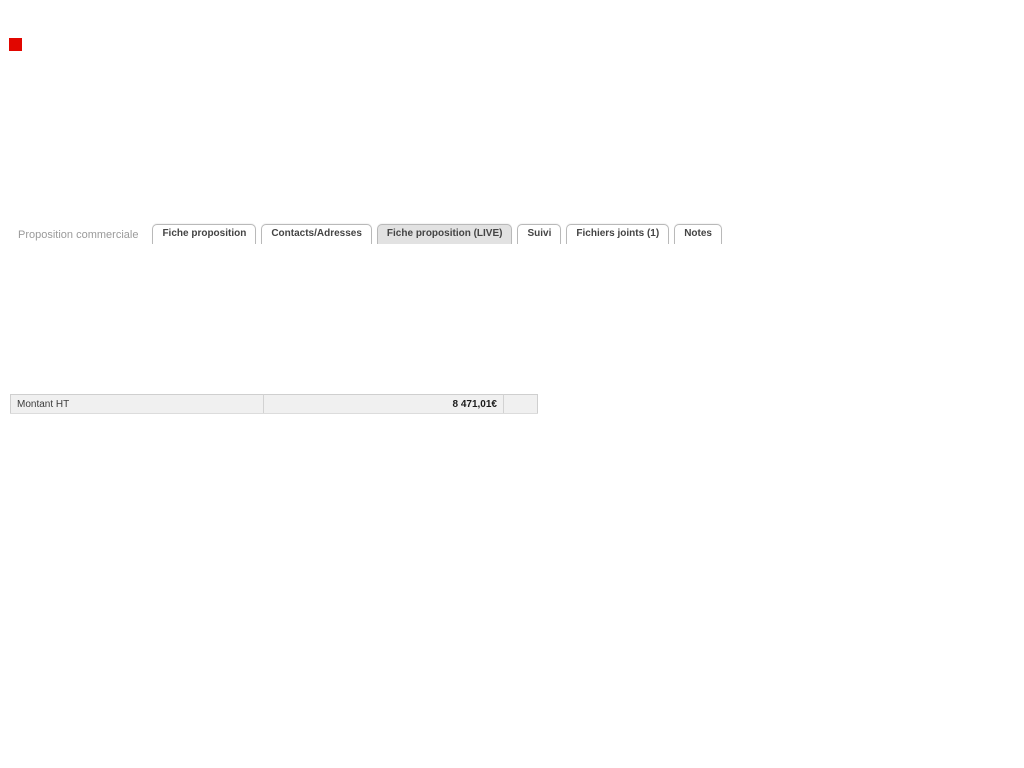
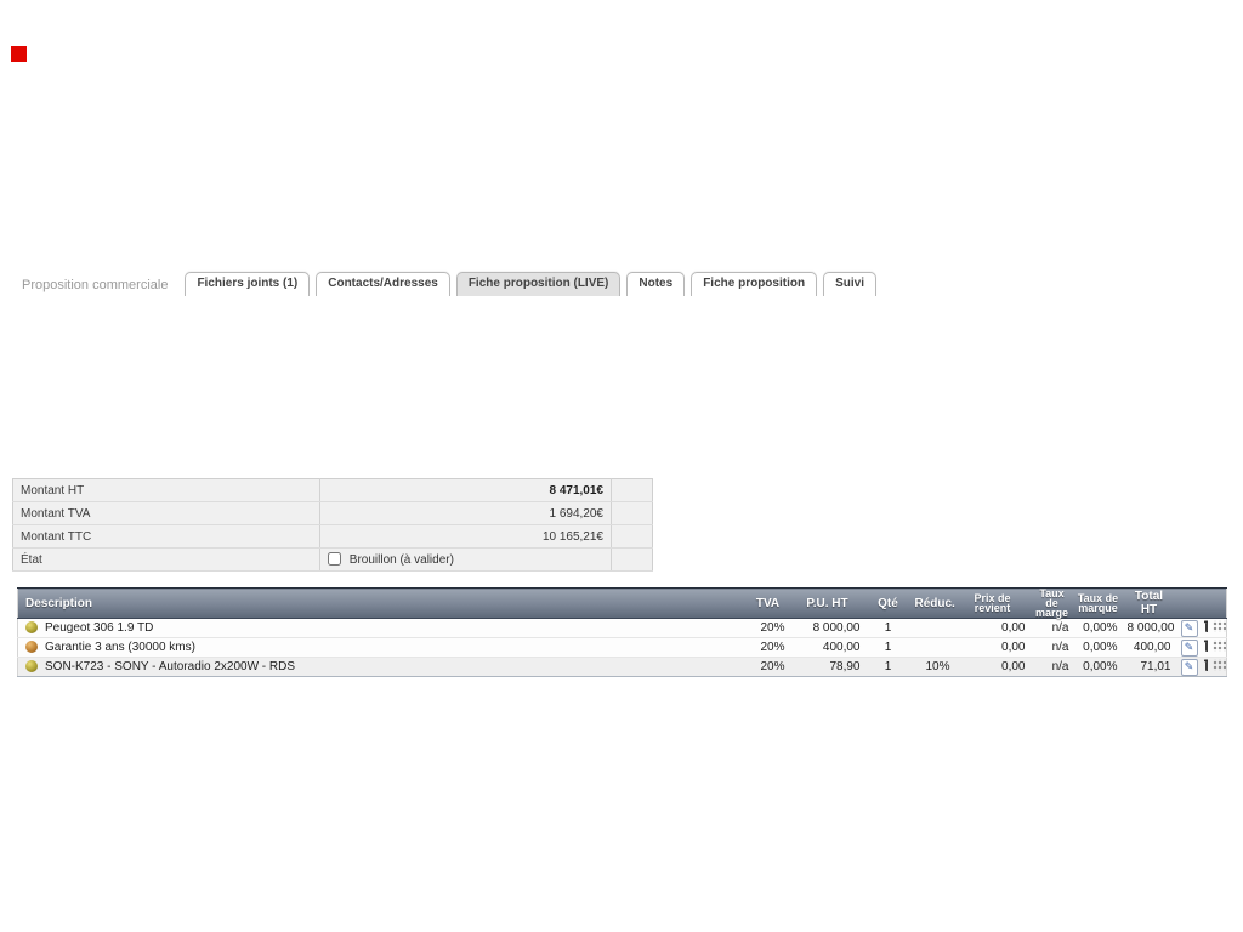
  Proposition commerciale
- Fiche proposition
+ Fichiers joints (1)
  Contacts/Adresses
  Fiche proposition (LIVE)
- Suivi
+ Notes
- Fichiers joints (1)
+ Fiche proposition
- Notes
+ Suivi
  Montant HT	8 471,01€
+ Montant TVA	1 694,20€
+ Montant TTC	10 165,21€
+ État	Brouillon (à valider)
+ Description	TVA	P.U. HT	Qté	Réduc.	Prix de revient	Taux de marge	Taux de marque	Total HT
+ Peugeot 306 1.9 TD	20%	8 000,00	1		0,00	n/a	0,00%	8 000,00	✎
+ Garantie 3 ans (30000 kms)	20%	400,00	1		0,00	n/a	0,00%	400,00	✎
+ SON-K723 - SONY - Autoradio 2x200W - RDS	20%	78,90	1	10%	0,00	n/a	0,00%	71,01	✎
